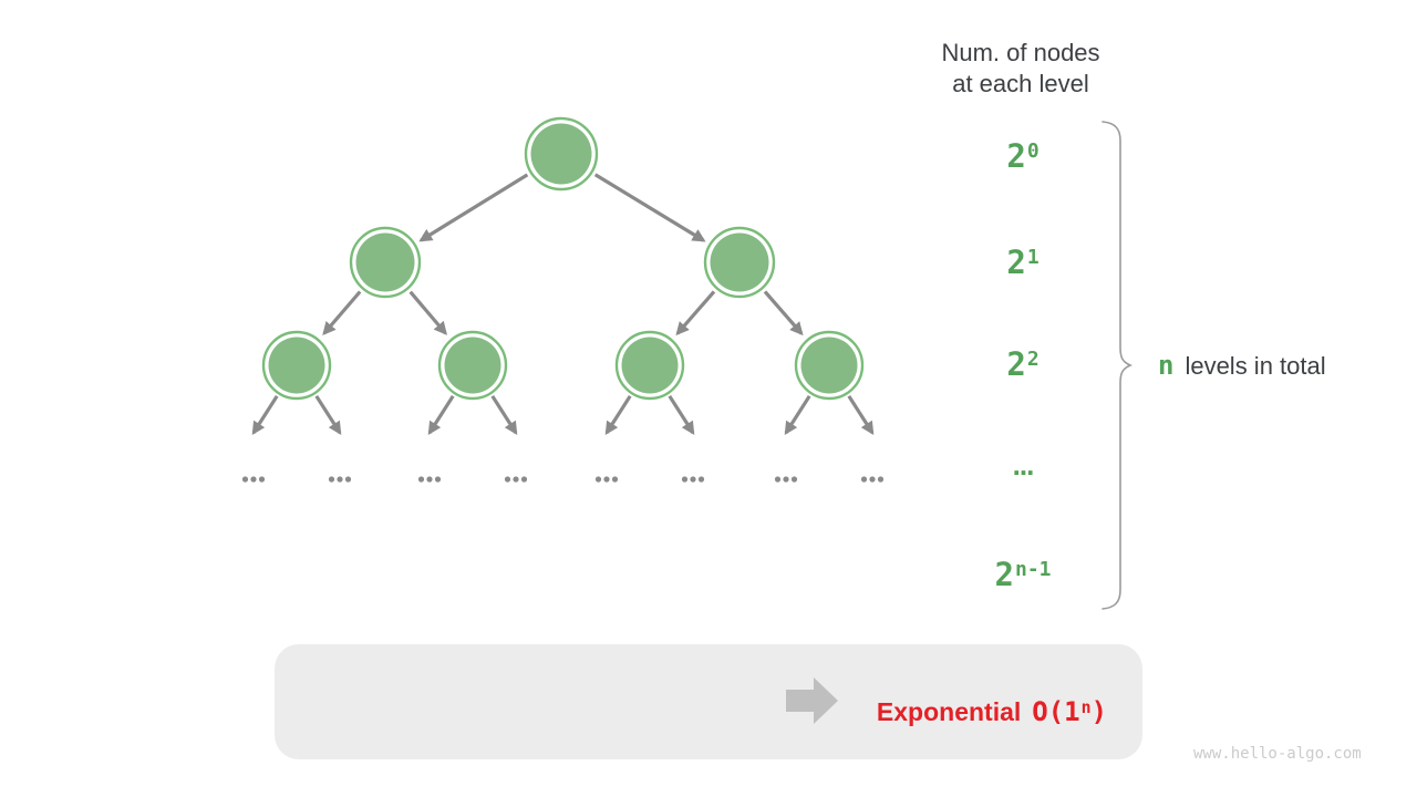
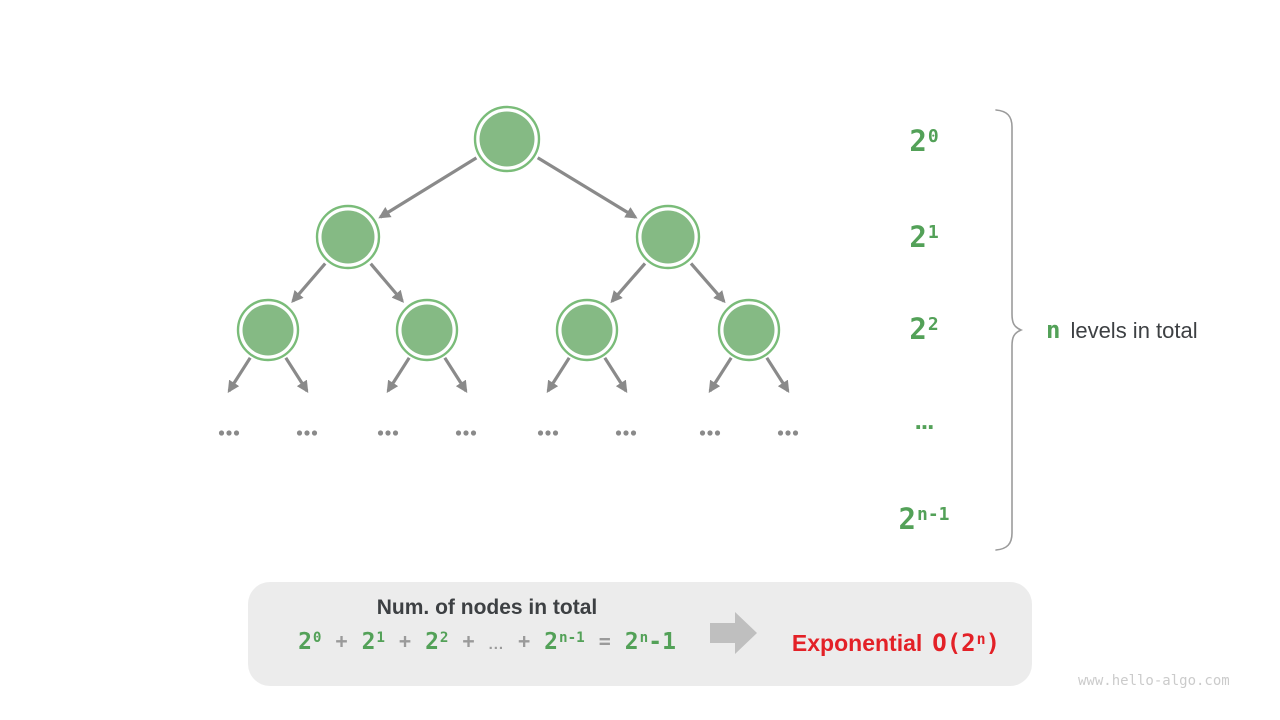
- Num. of nodes
- at each level
  20
  21
  22
  ...
  2n-1
  n levels in total
+ Num. of nodes in total
+ 20 + 21 + 22 + ... + 2n-1 = 2n-1
- Exponential O(1n)
+ Exponential O(2n)
  www.hello-algo.com
